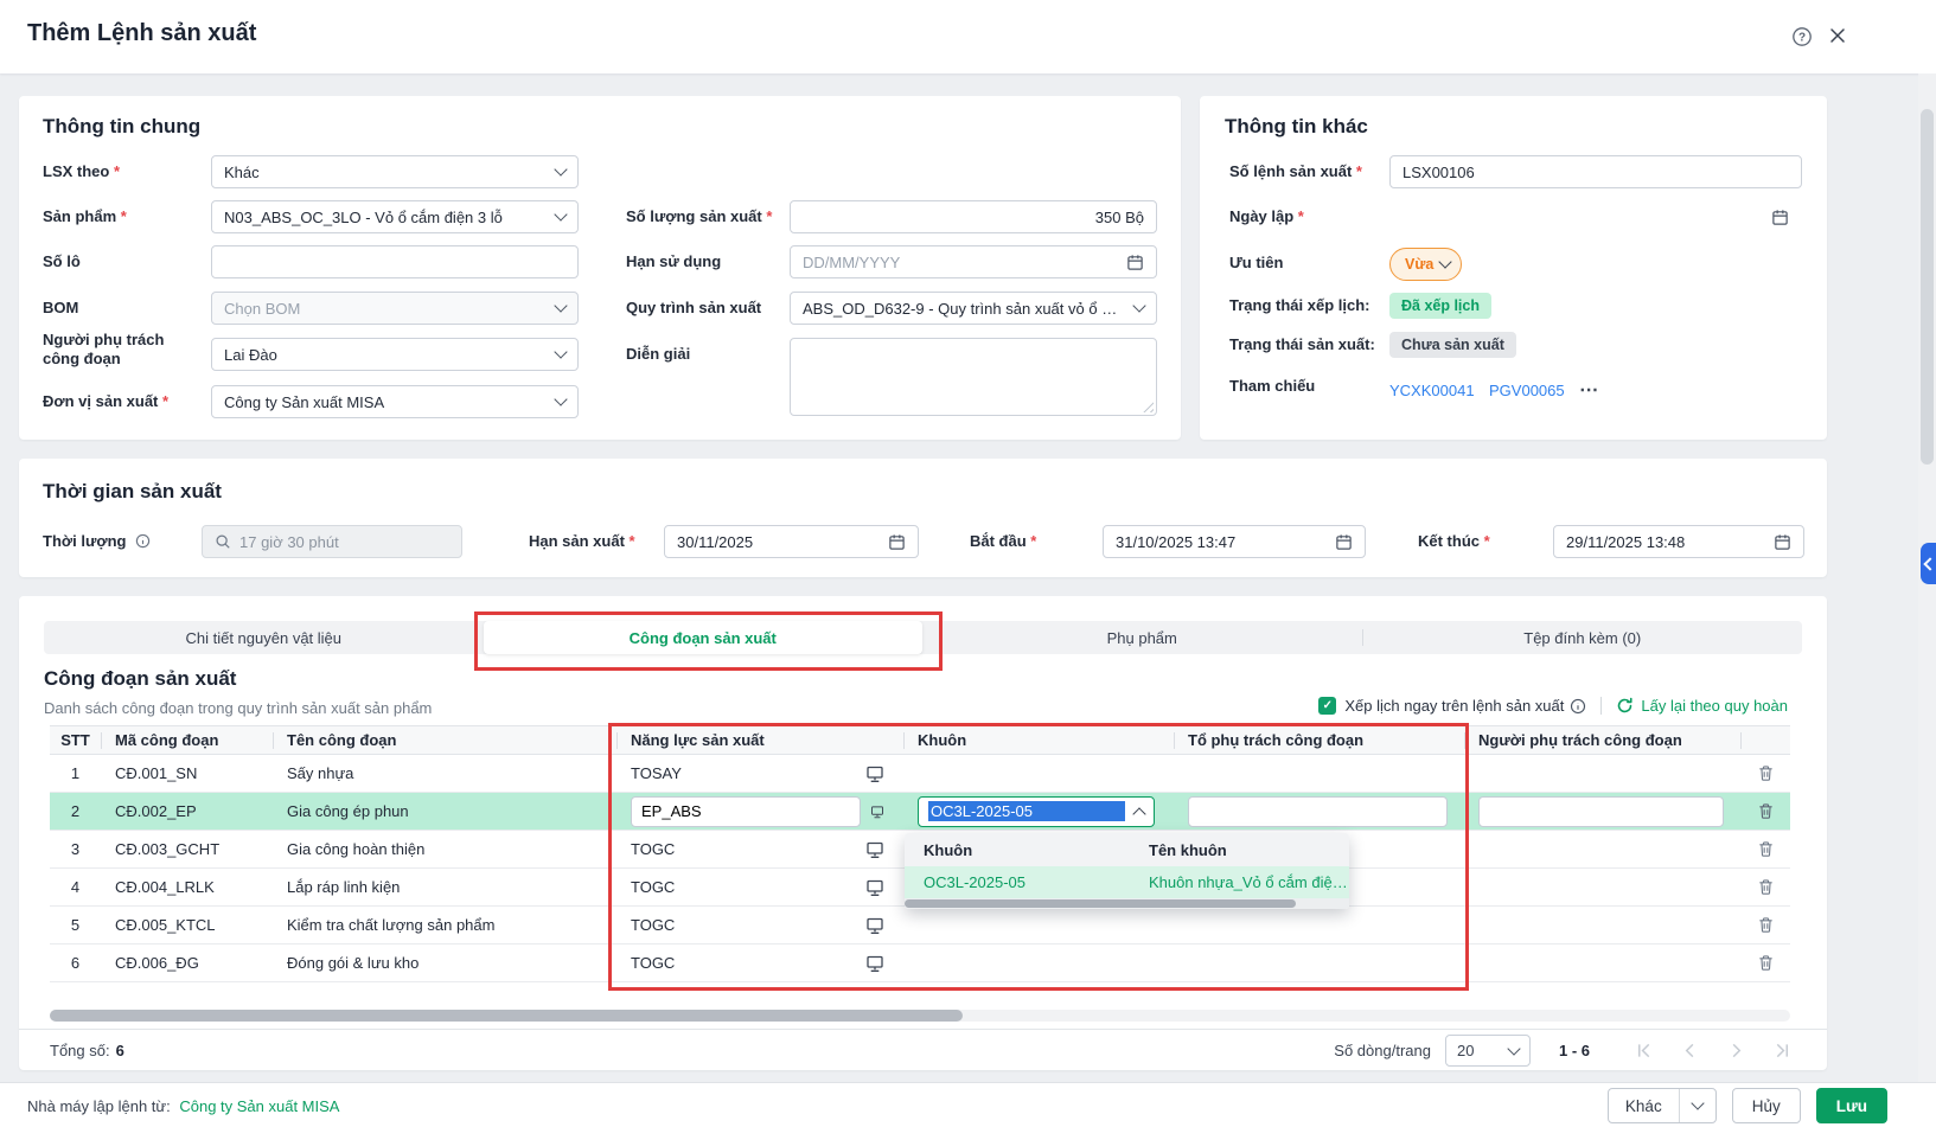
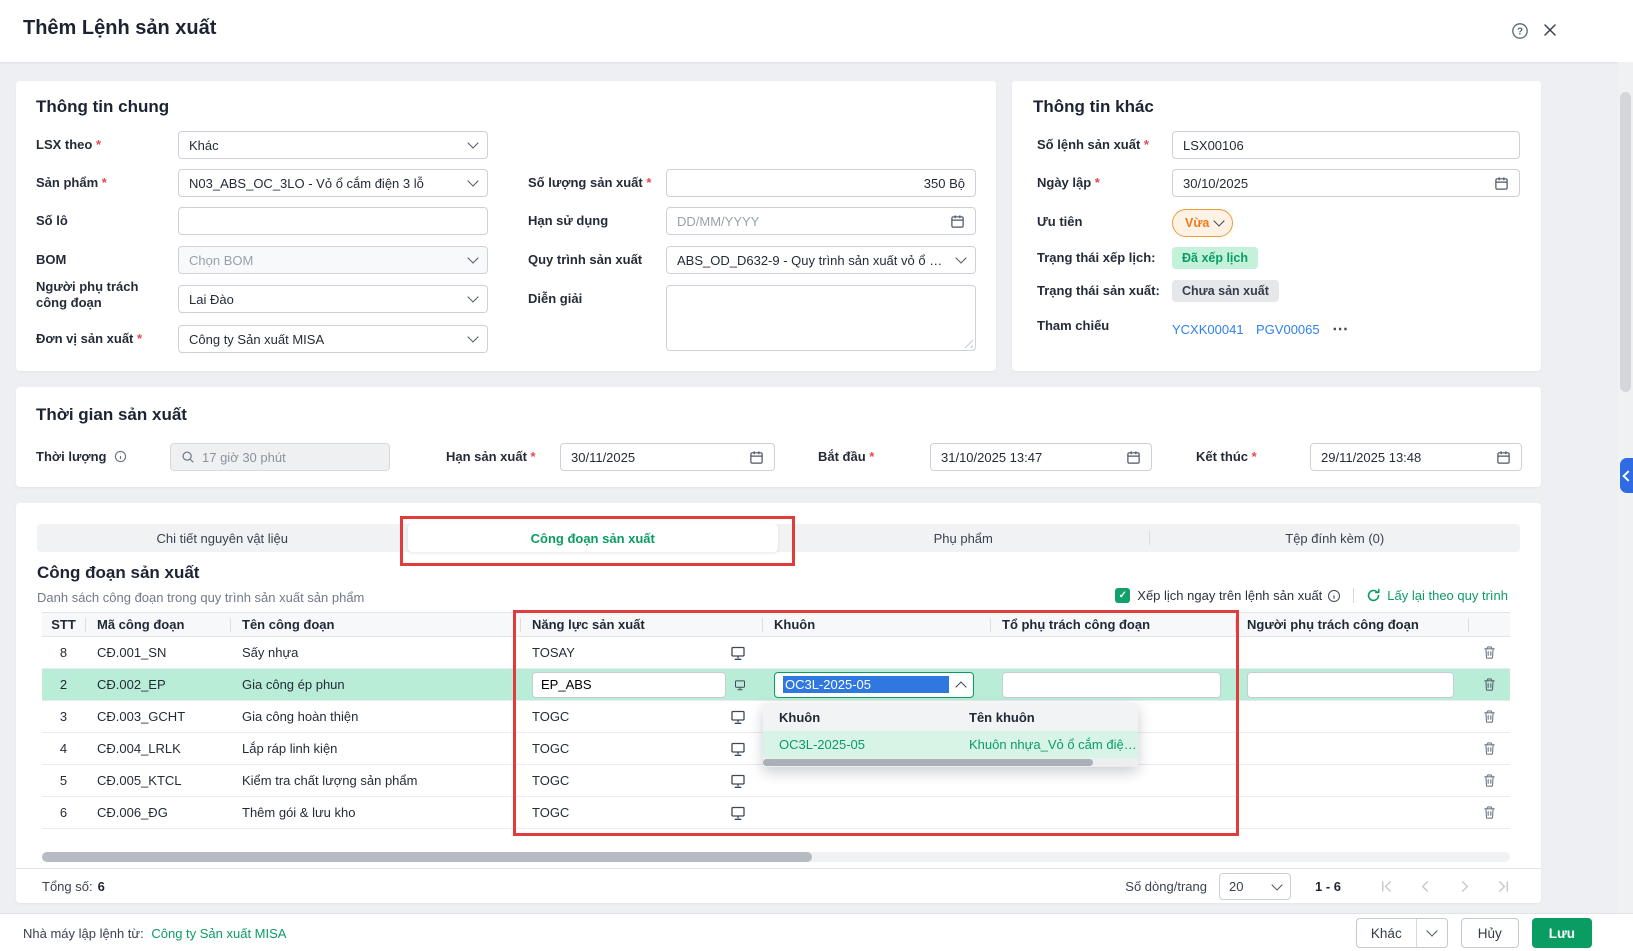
  Thêm Lệnh sản xuất
  ?
  Thông tin chung
  LSX theo
  Khác
  Sản phẩm
  N03_ABS_OC_3LO - Vỏ ổ cắm điện 3 lỗ
  Số lô
  BOM
  Chọn BOM
  Người phụ trách công đoạn
  Lai Đào
  Đơn vị sản xuất
  Công ty Sản xuất MISA
  Số lượng sản xuất
  350 Bộ
  Hạn sử dụng
  DD/MM/YYYY
  Quy trình sản xuất
  ABS_OD_D632-9 - Quy trình sản xuất vỏ ổ đi...
  Diễn giải
  Thông tin khác
  Số lệnh sản xuất
  LSX00106
  Ngày lập
+ 30/10/2025
  Ưu tiên
  Vừa
  Trạng thái xếp lịch:
  Đã xếp lịch
  Trạng thái sản xuất:
  Chưa sản xuất
  Tham chiếu
  YCXK00041 PGV00065 ⋯
  Thời gian sản xuất
  Thời lượng
  17 giờ 30 phút
  Hạn sản xuất
  30/11/2025
  Bắt đầu
  31/10/2025 13:47
  Kết thúc
  29/11/2025 13:48
  Chi tiết nguyên vật liệu
  Công đoạn sản xuất
  Phụ phẩm
  Tệp đính kèm (0)
  Công đoạn sản xuất
  Danh sách công đoạn trong quy trình sản xuất sản phẩm
  Xếp lịch ngay trên lệnh sản xuất
- Lấy lại theo quy hoàn
+ Lấy lại theo quy trình
  STT
  Mã công đoạn
  Tên công đoạn
  Năng lực sản xuất
  Khuôn
  Tổ phụ trách công đoạn
  Người phụ trách công đoạn
- 1
+ 8
  CĐ.001_SN
  Sấy nhựa
  TOSAY
  2
  CĐ.002_EP
  Gia công ép phun
  EP_ABS
  OC3L-2025-05
  3
  CĐ.003_GCHT
  Gia công hoàn thiện
  TOGC
  4
  CĐ.004_LRLK
  Lắp ráp linh kiện
  TOGC
  5
  CĐ.005_KTCL
  Kiểm tra chất lượng sản phẩm
  TOGC
  6
  CĐ.006_ĐG
- Đóng gói & lưu kho
+ Thêm gói & lưu kho
  TOGC
  Khuôn
  Tên khuôn
  OC3L-2025-05
  Khuôn nhựa_Vỏ ổ cắm điện..
  Tổng số:
  6
  Số dòng/trang
  20
  1 - 6
  Nhà máy lập lệnh từ: Công ty Sản xuất MISA
  Khác
  Hủy
  Lưu
